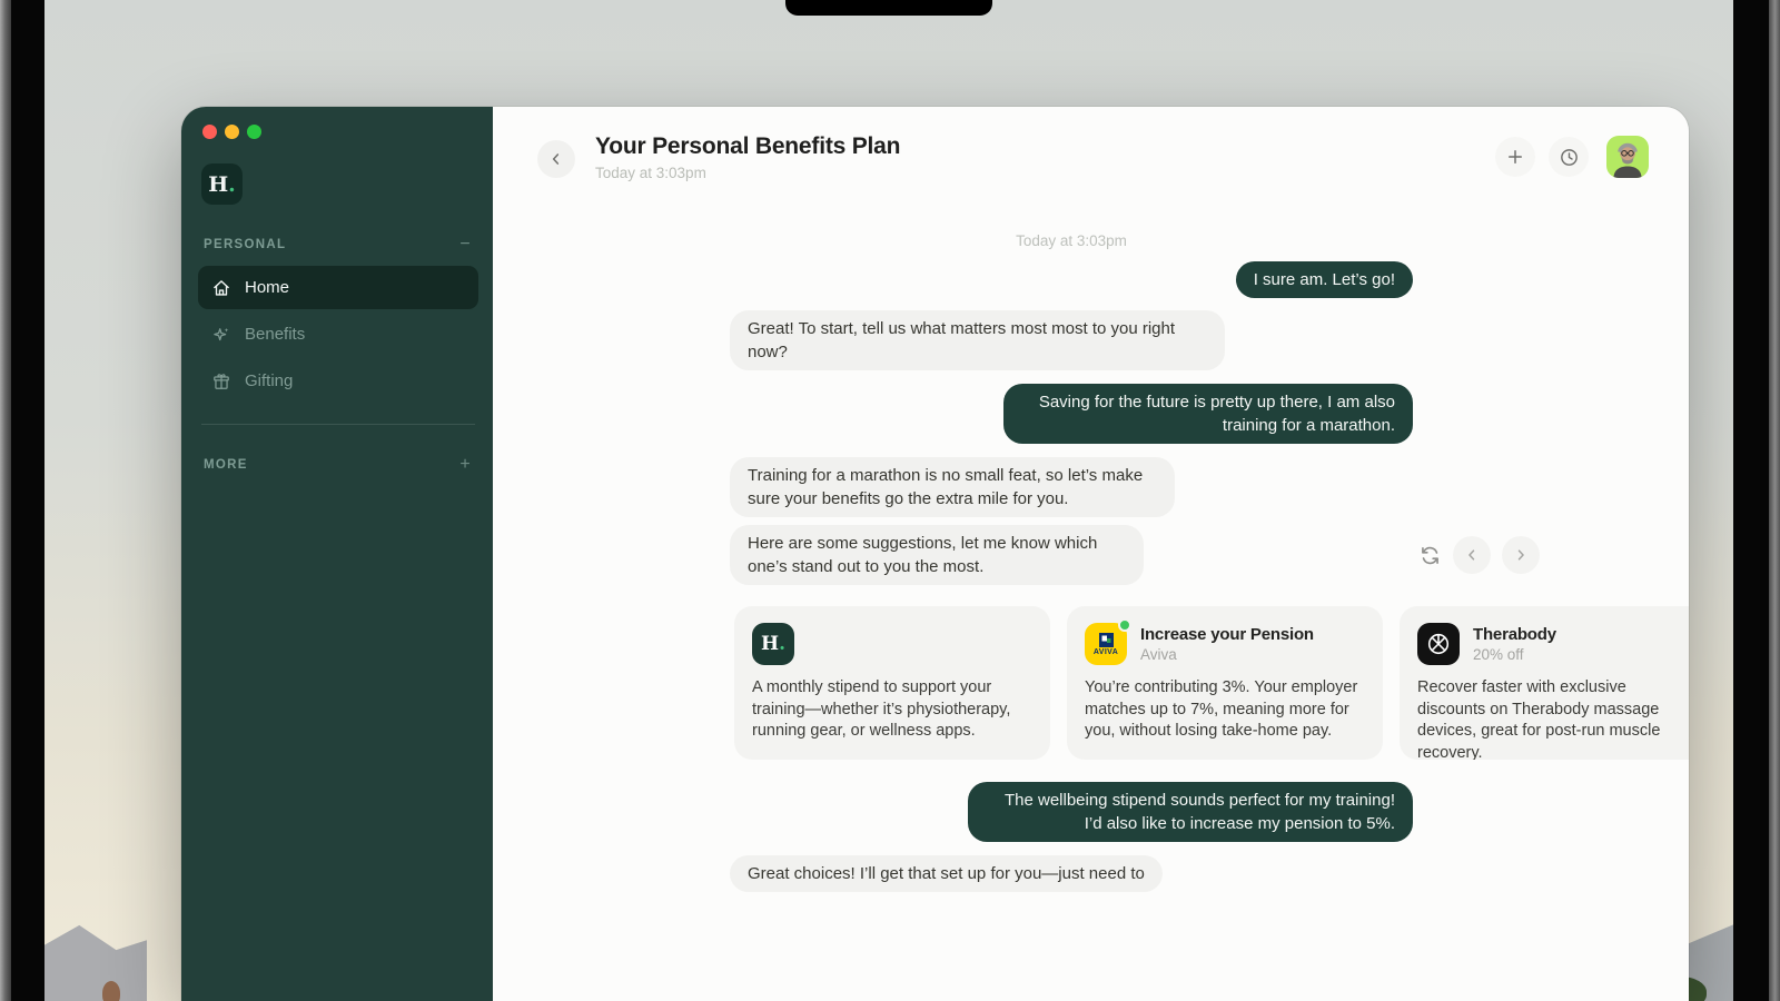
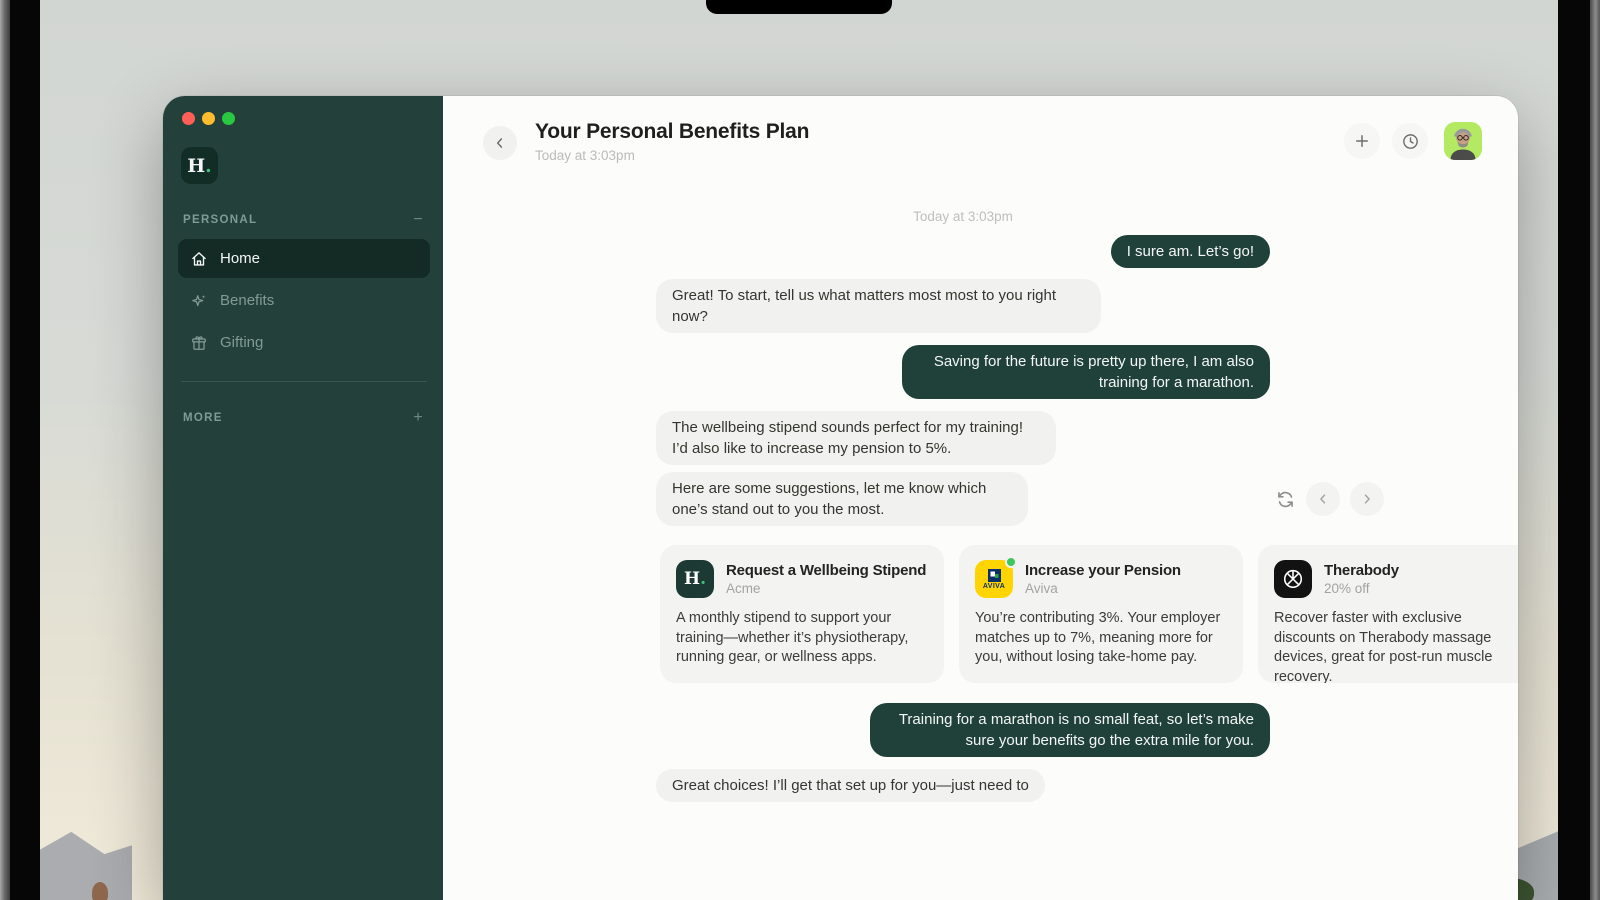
  H
  .
  PERSONAL
  −
  Home
  Benefits
  Gifting
  MORE
  +
  Your Personal Benefits Plan
  Today at 3:03pm
  Today at 3:03pm
  I sure am. Let’s go!
  Great! To start, tell us what matters most most to you right now?
  Saving for the future is pretty up there, I am also training for a marathon.
- Training for a marathon is no small feat, so let’s make sure your benefits go the extra mile for you.
+ The wellbeing stipend sounds perfect for my training! I’d also like to increase my pension to 5%.
  Here are some suggestions, let me know which one’s stand out to you the most.
  H
  .
+ Request a Wellbeing Stipend
+ Acme
  A monthly stipend to support your training—whether it’s physiotherapy, running gear, or wellness apps.
  Increase your Pension
  Aviva
  You’re contributing 3%. Your employer matches up to 7%, meaning more for you, without losing take-home pay.
  Therabody
  20% off
  Recover faster with exclusive discounts on Therabody massage devices, great for post-run muscle recovery.
- The wellbeing stipend sounds perfect for my training! I’d also like to increase my pension to 5%.
+ Training for a marathon is no small feat, so let’s make sure your benefits go the extra mile for you.
  Great choices! I’ll get that set up for you—just need to
